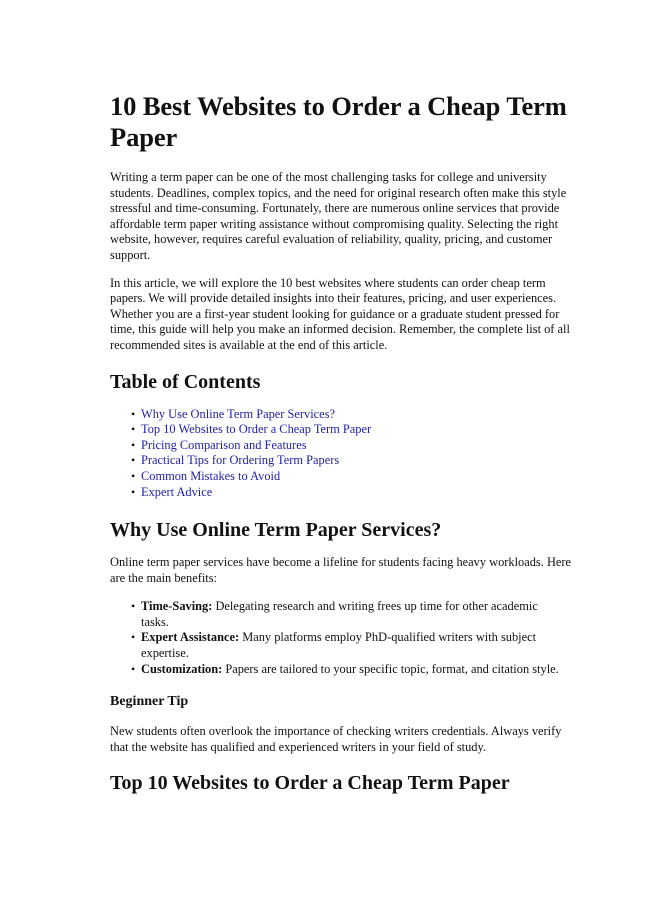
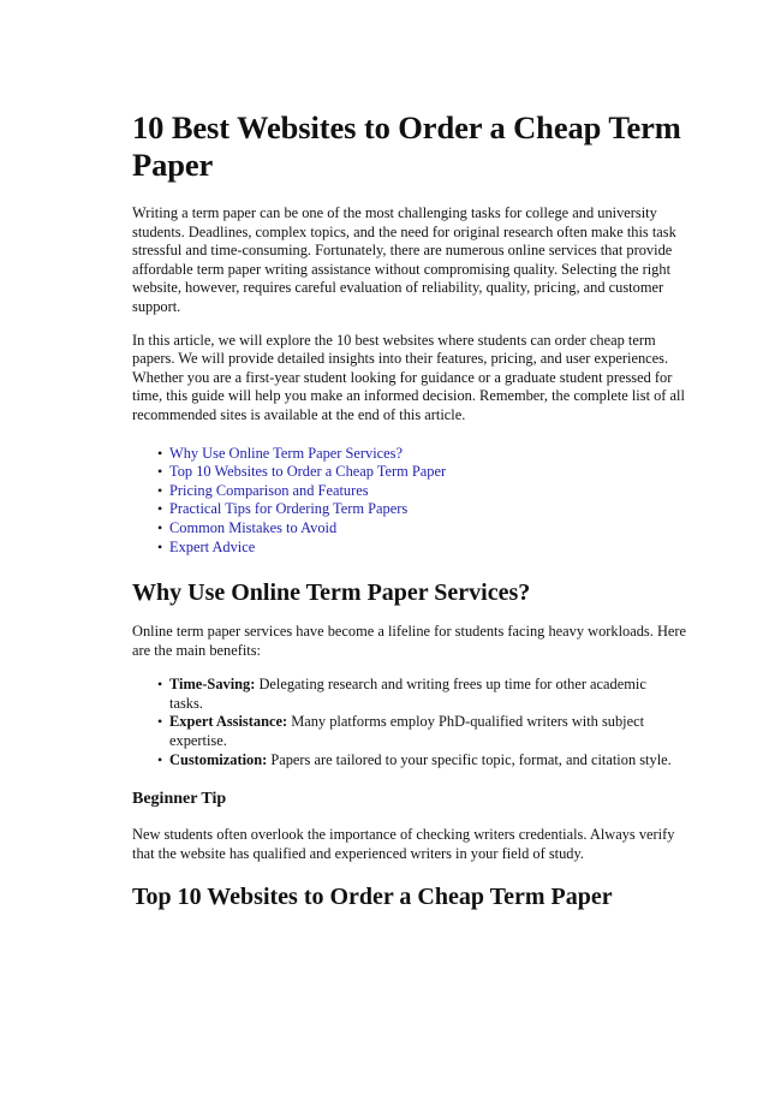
  10 Best Websites to Order a Cheap Term Paper
- Writing a term paper can be one of the most challenging tasks for college and university students. Deadlines, complex topics, and the need for original research often make this style stressful and time-consuming. Fortunately, there are numerous online services that provide affordable term paper writing assistance without compromising quality. Selecting the right website, however, requires careful evaluation of reliability, quality, pricing, and customer support.
+ Writing a term paper can be one of the most challenging tasks for college and university students. Deadlines, complex topics, and the need for original research often make this task stressful and time-consuming. Fortunately, there are numerous online services that provide affordable term paper writing assistance without compromising quality. Selecting the right website, however, requires careful evaluation of reliability, quality, pricing, and customer support.
  In this article, we will explore the 10 best websites where students can order cheap term papers. We will provide detailed insights into their features, pricing, and user experiences. Whether you are a first-year student looking for guidance or a graduate student pressed for time, this guide will help you make an informed decision. Remember, the complete list of all recommended sites is available at the end of this article.
- Table of Contents
  Why Use Online Term Paper Services?
  Top 10 Websites to Order a Cheap Term Paper
  Pricing Comparison and Features
  Practical Tips for Ordering Term Papers
  Common Mistakes to Avoid
  Expert Advice
  Why Use Online Term Paper Services?
  Online term paper services have become a lifeline for students facing heavy workloads. Here are the main benefits:
  Time-Saving: Delegating research and writing frees up time for other academic tasks.
  Expert Assistance: Many platforms employ PhD-qualified writers with subject expertise.
  Customization: Papers are tailored to your specific topic, format, and citation style.
  Beginner Tip
  New students often overlook the importance of checking writers credentials. Always verify that the website has qualified and experienced writers in your field of study.
  Top 10 Websites to Order a Cheap Term Paper
